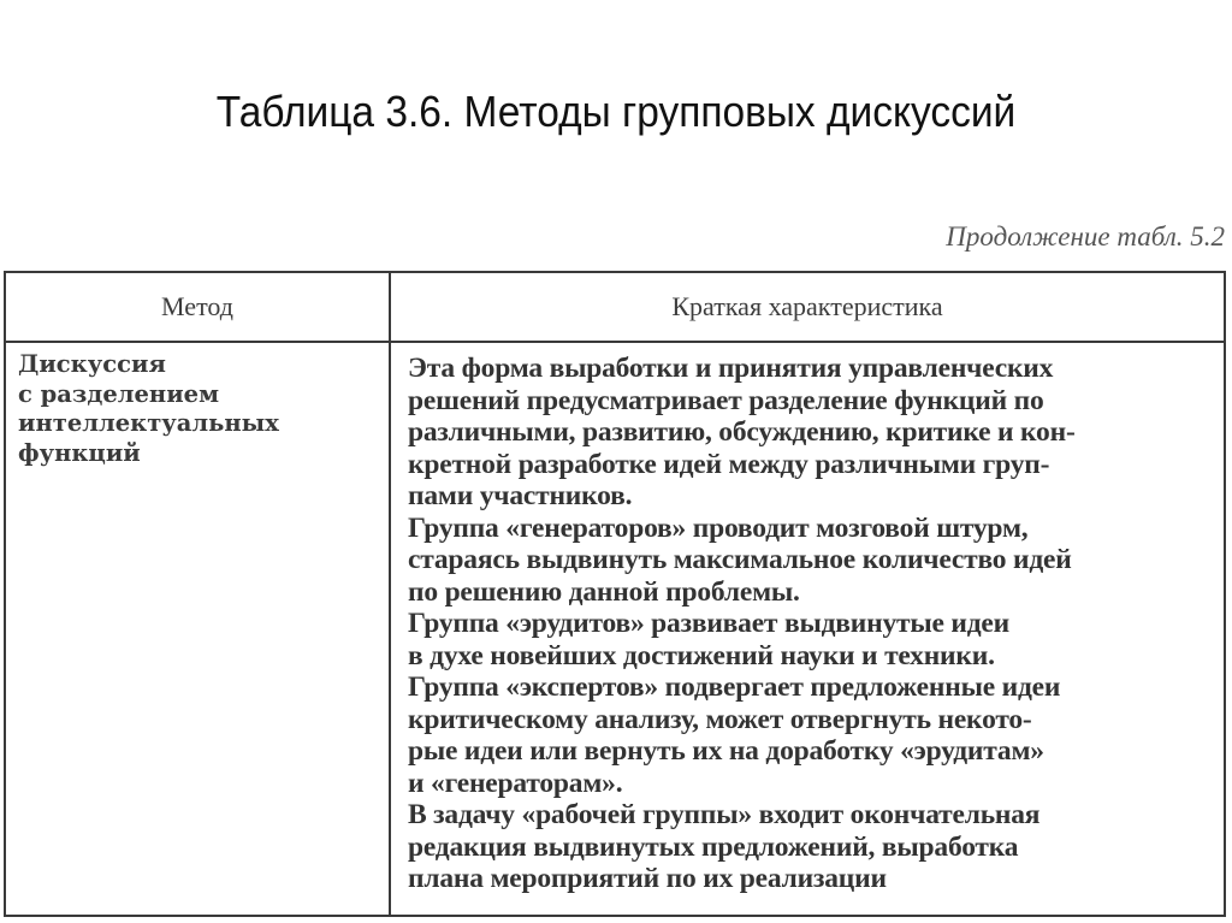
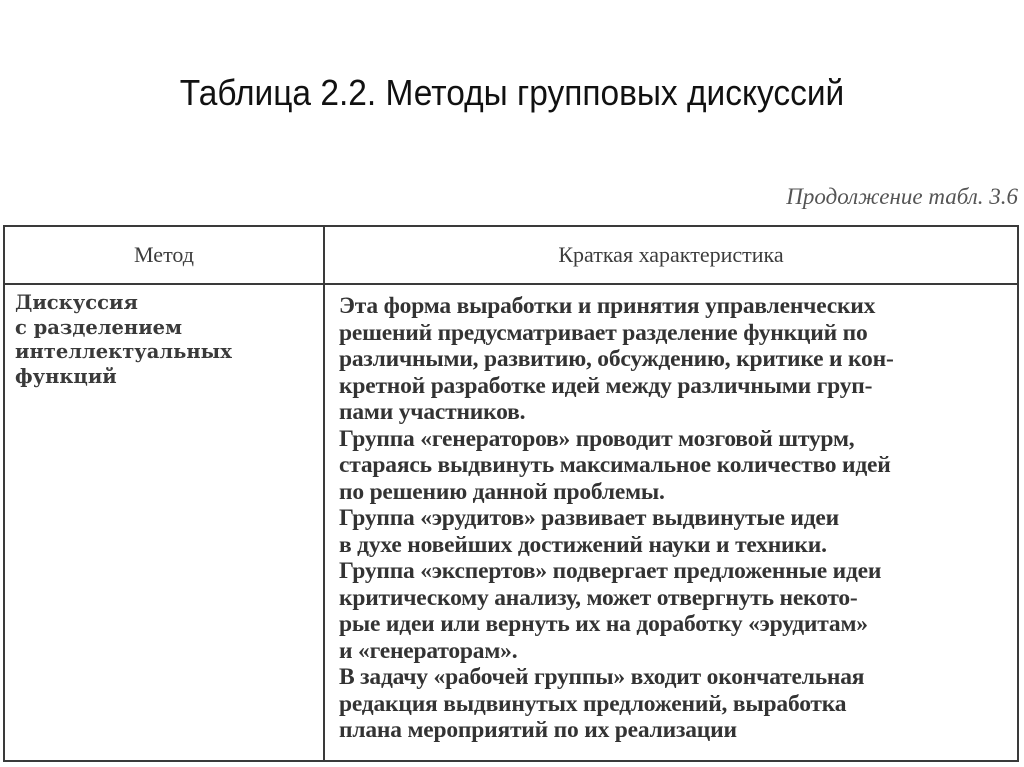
- Таблица 3.6. Методы групповых дискуссий
+ Таблица 2.2. Методы групповых дискуссий
- Продолжение табл. 5.2
+ Продолжение табл. 3.6
  Метод	Краткая характеристика
  Дискуссия с разделением интеллектуальных функций	Эта форма выработки и принятия управленческих решений предусматривает разделение функций по различными, развитию, обсуждению, критике и кон- кретной разработке идей между различными груп- пами участников. Группа «генераторов» проводит мозговой штурм, стараясь выдвинуть максимальное количество идей по решению данной проблемы. Группа «эрудитов» развивает выдвинутые идеи в духе новейших достижений науки и техники. Группа «экспертов» подвергает предложенные идеи критическому анализу, может отвергнуть некото- рые идеи или вернуть их на доработку «эрудитам» и «генераторам». В задачу «рабочей группы» входит окончательная редакция выдвинутых предложений, выработка плана мероприятий по их реализации
